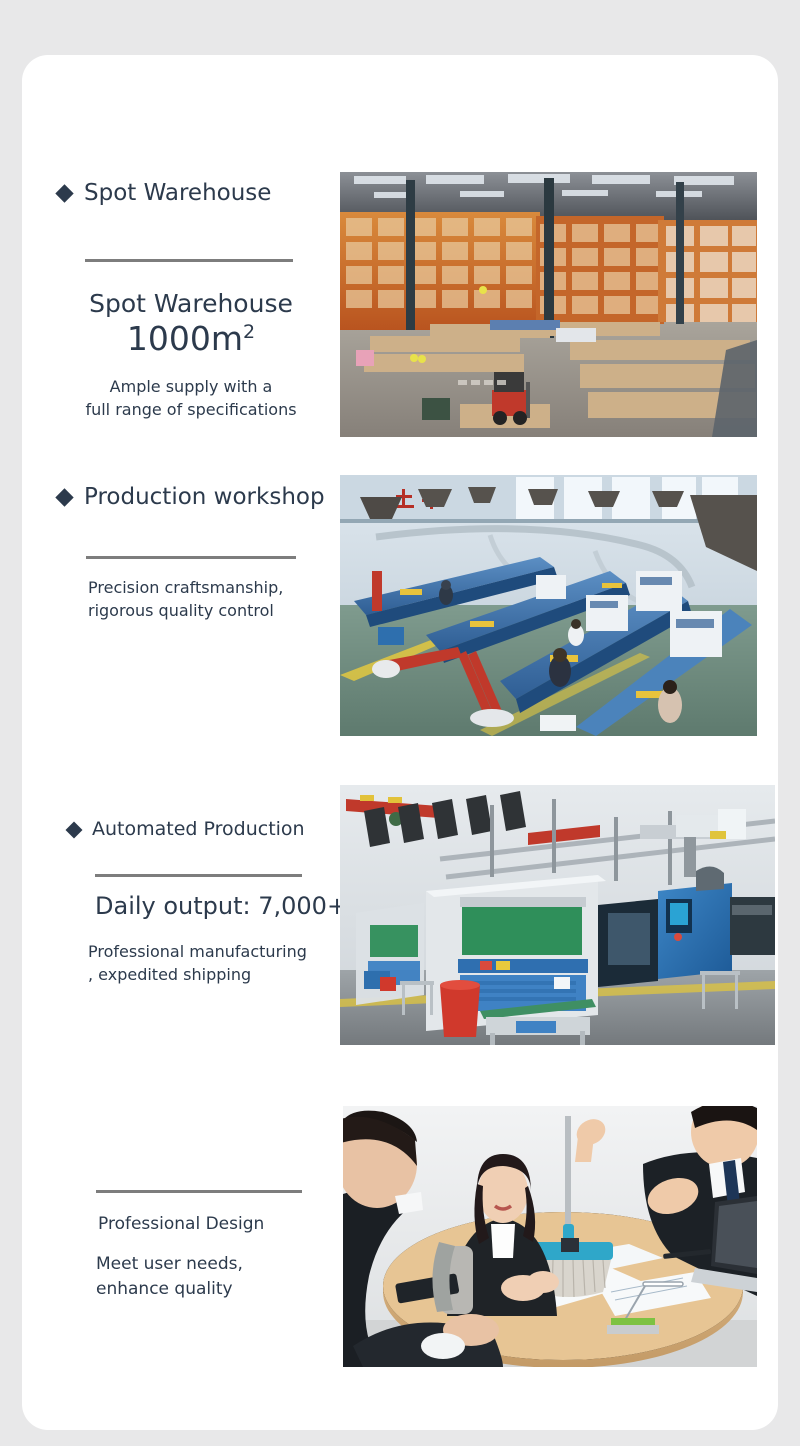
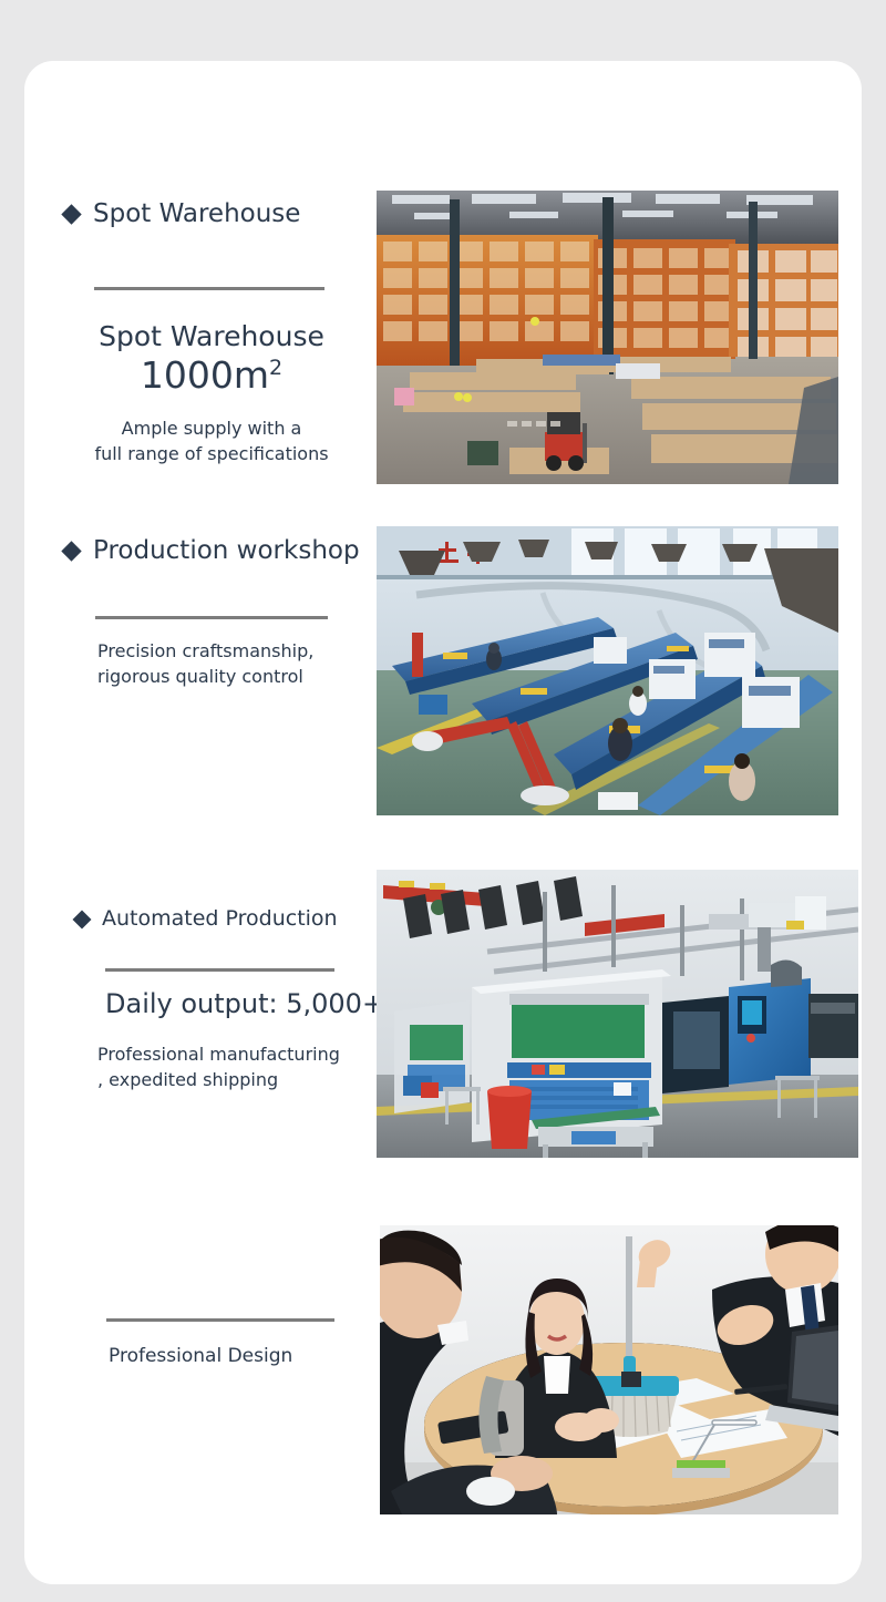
  Spot Warehouse
  Spot Warehouse
  1000m2
  Ample supply with a
  full range of specifications
  Production workshop
  Precision craftsmanship,
  rigorous quality control
  Automated Production
- Daily output: 7,000+
+ Daily output: 5,000+
  Professional manufacturing
  , expedited shipping
  Professional Design
- Meet user needs,
- enhance quality
